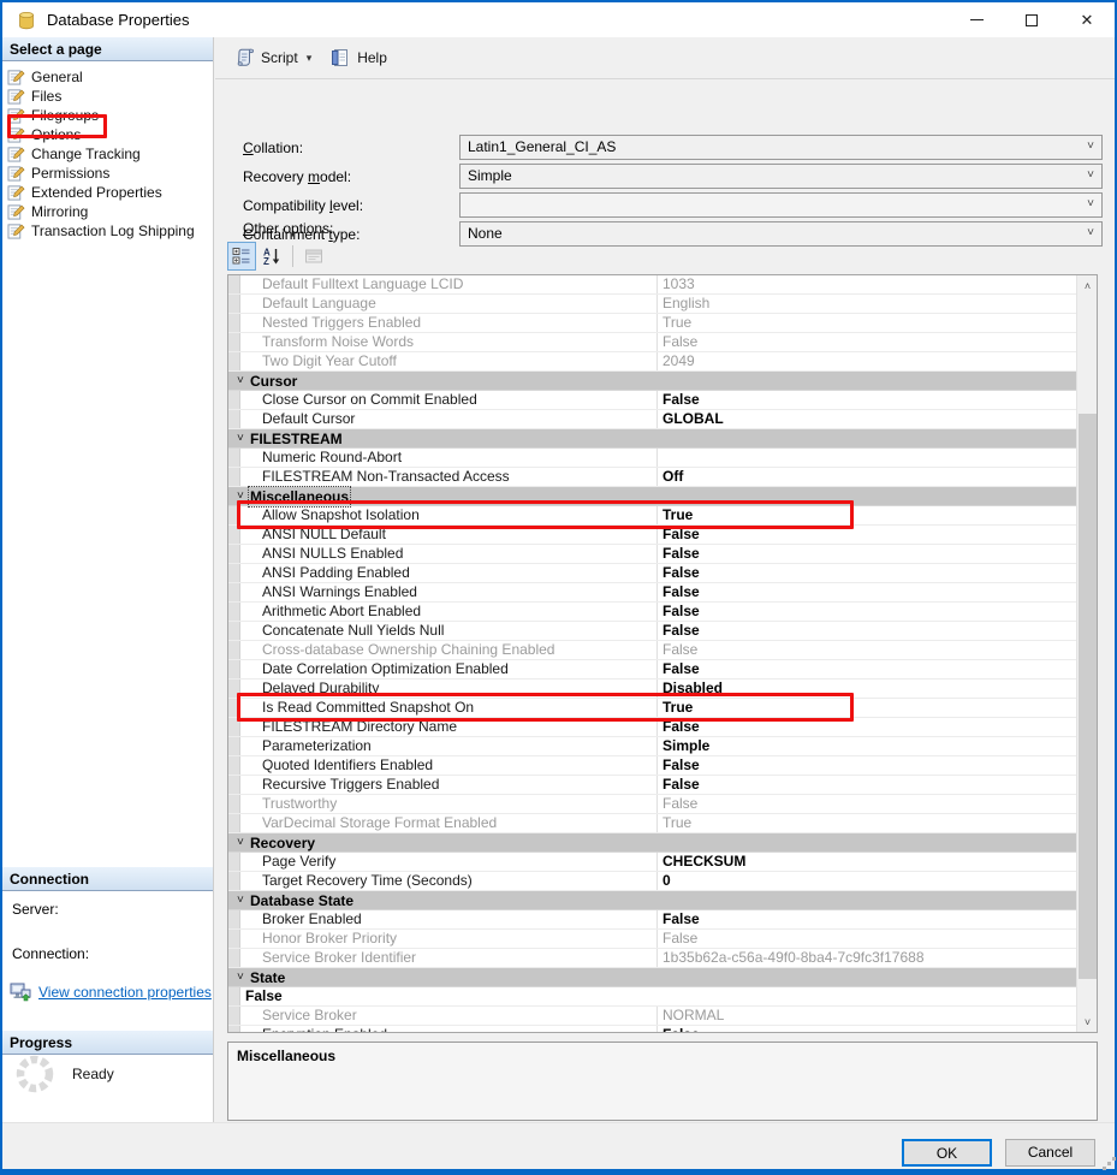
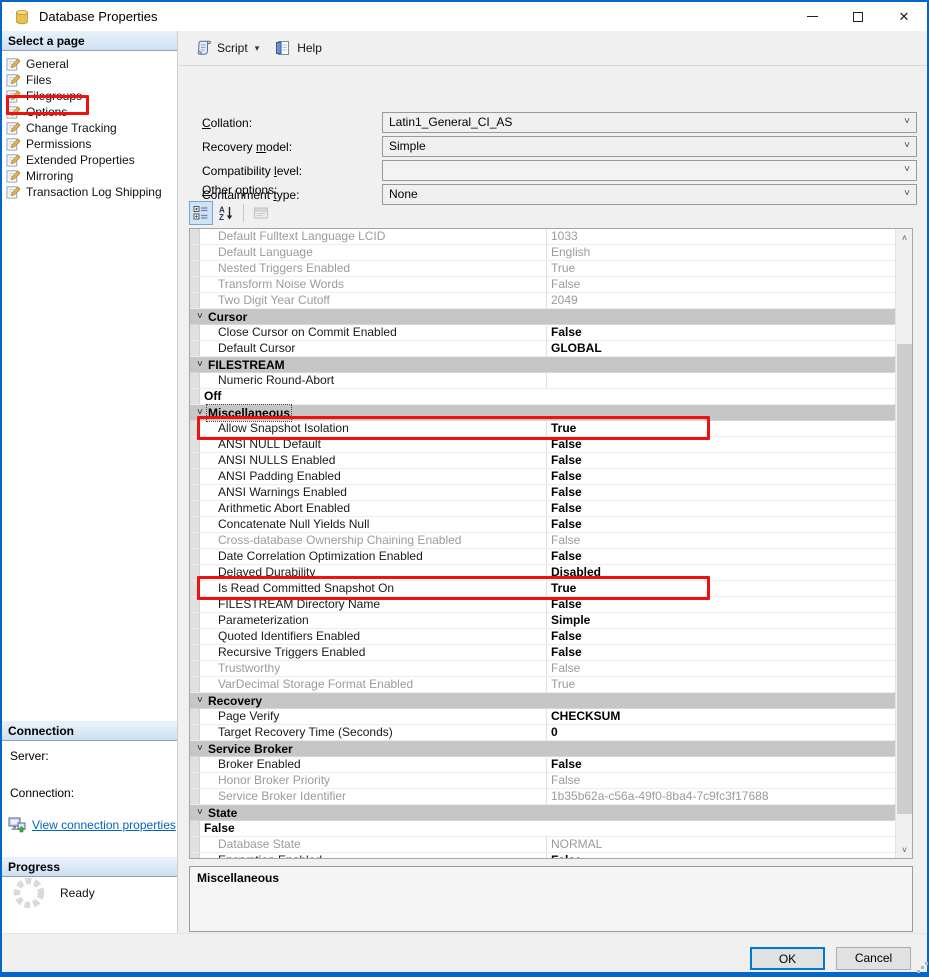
  Database Properties
  ✕
  Select a page
  General
  Files
  Filegroups
  Options
  Change Tracking
  Permissions
  Extended Properties
  Mirroring
  Transaction Log Shipping
  Connection
  Server:
  Connection:
  View connection properties
  Progress
  Ready
  Script
  ▾
  Help
  Collation:
  Recovery model:
  Compatibility level:
  Containment type:
  Latin1_General_CI_AS
  ˅
  Simple
  ˅
  ˅
  None
  ˅
  Other options:
  A
  Z
  Default Fulltext Language LCID
  1033
  Default Language
  English
  Nested Triggers Enabled
  True
  Transform Noise Words
  False
  Two Digit Year Cutoff
  2049
  ˅
  Cursor
  Close Cursor on Commit Enabled
  False
  Default Cursor
  GLOBAL
  ˅
  FILESTREAM
  Numeric Round-Abort
- FILESTREAM Non-Transacted Access
  Off
  ˅
  Miscellaneous
  Allow Snapshot Isolation
  True
  ANSI NULL Default
  False
  ANSI NULLS Enabled
  False
  ANSI Padding Enabled
  False
  ANSI Warnings Enabled
  False
  Arithmetic Abort Enabled
  False
  Concatenate Null Yields Null
  False
  Cross-database Ownership Chaining Enabled
  False
  Date Correlation Optimization Enabled
  False
  Delayed Durability
  Disabled
  Is Read Committed Snapshot On
  True
  FILESTREAM Directory Name
  False
  Parameterization
  Simple
  Quoted Identifiers Enabled
  False
  Recursive Triggers Enabled
  False
  Trustworthy
  False
  VarDecimal Storage Format Enabled
  True
  ˅
  Recovery
  Page Verify
  CHECKSUM
  Target Recovery Time (Seconds)
  0
  ˅
- Database State
+ Service Broker
  Broker Enabled
  False
  Honor Broker Priority
  False
  Service Broker Identifier
  1b35b62a-c56a-49f0-8ba4-7c9fc3f17688
  ˅
  State
  False
- Service Broker
+ Database State
  NORMAL
  ˄
  ˅
  Miscellaneous
  OK
  Cancel
